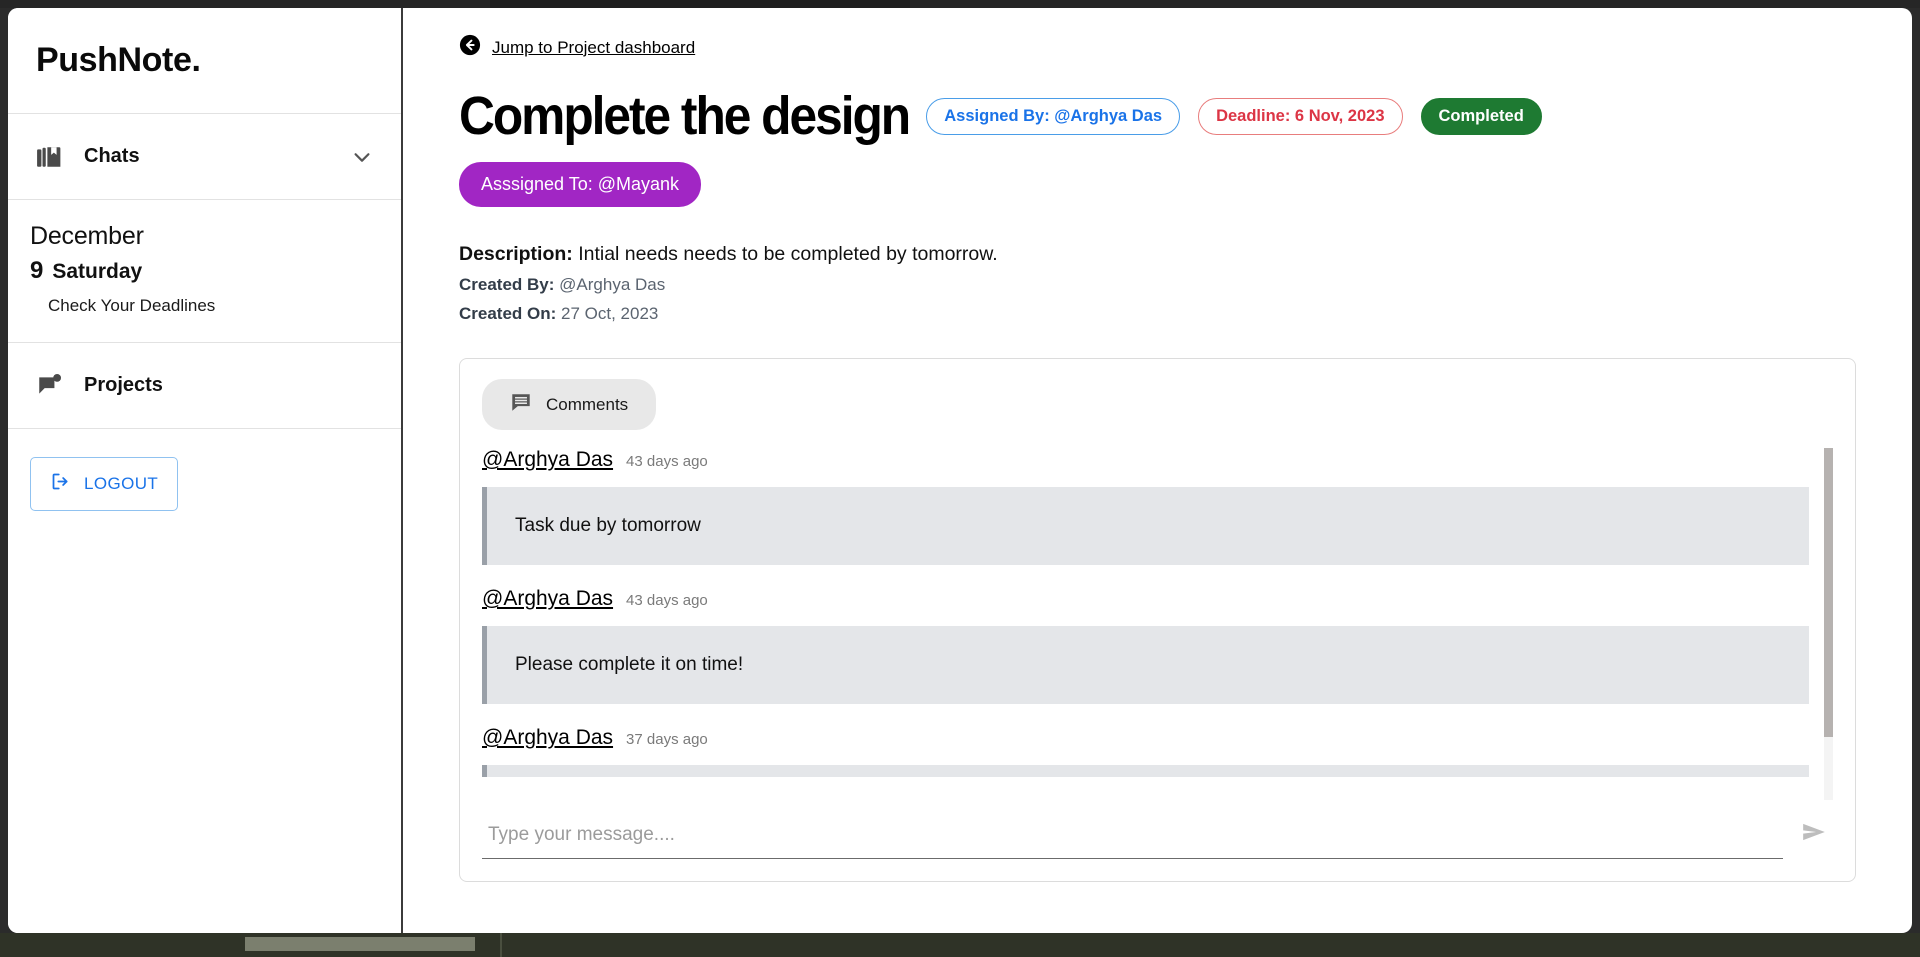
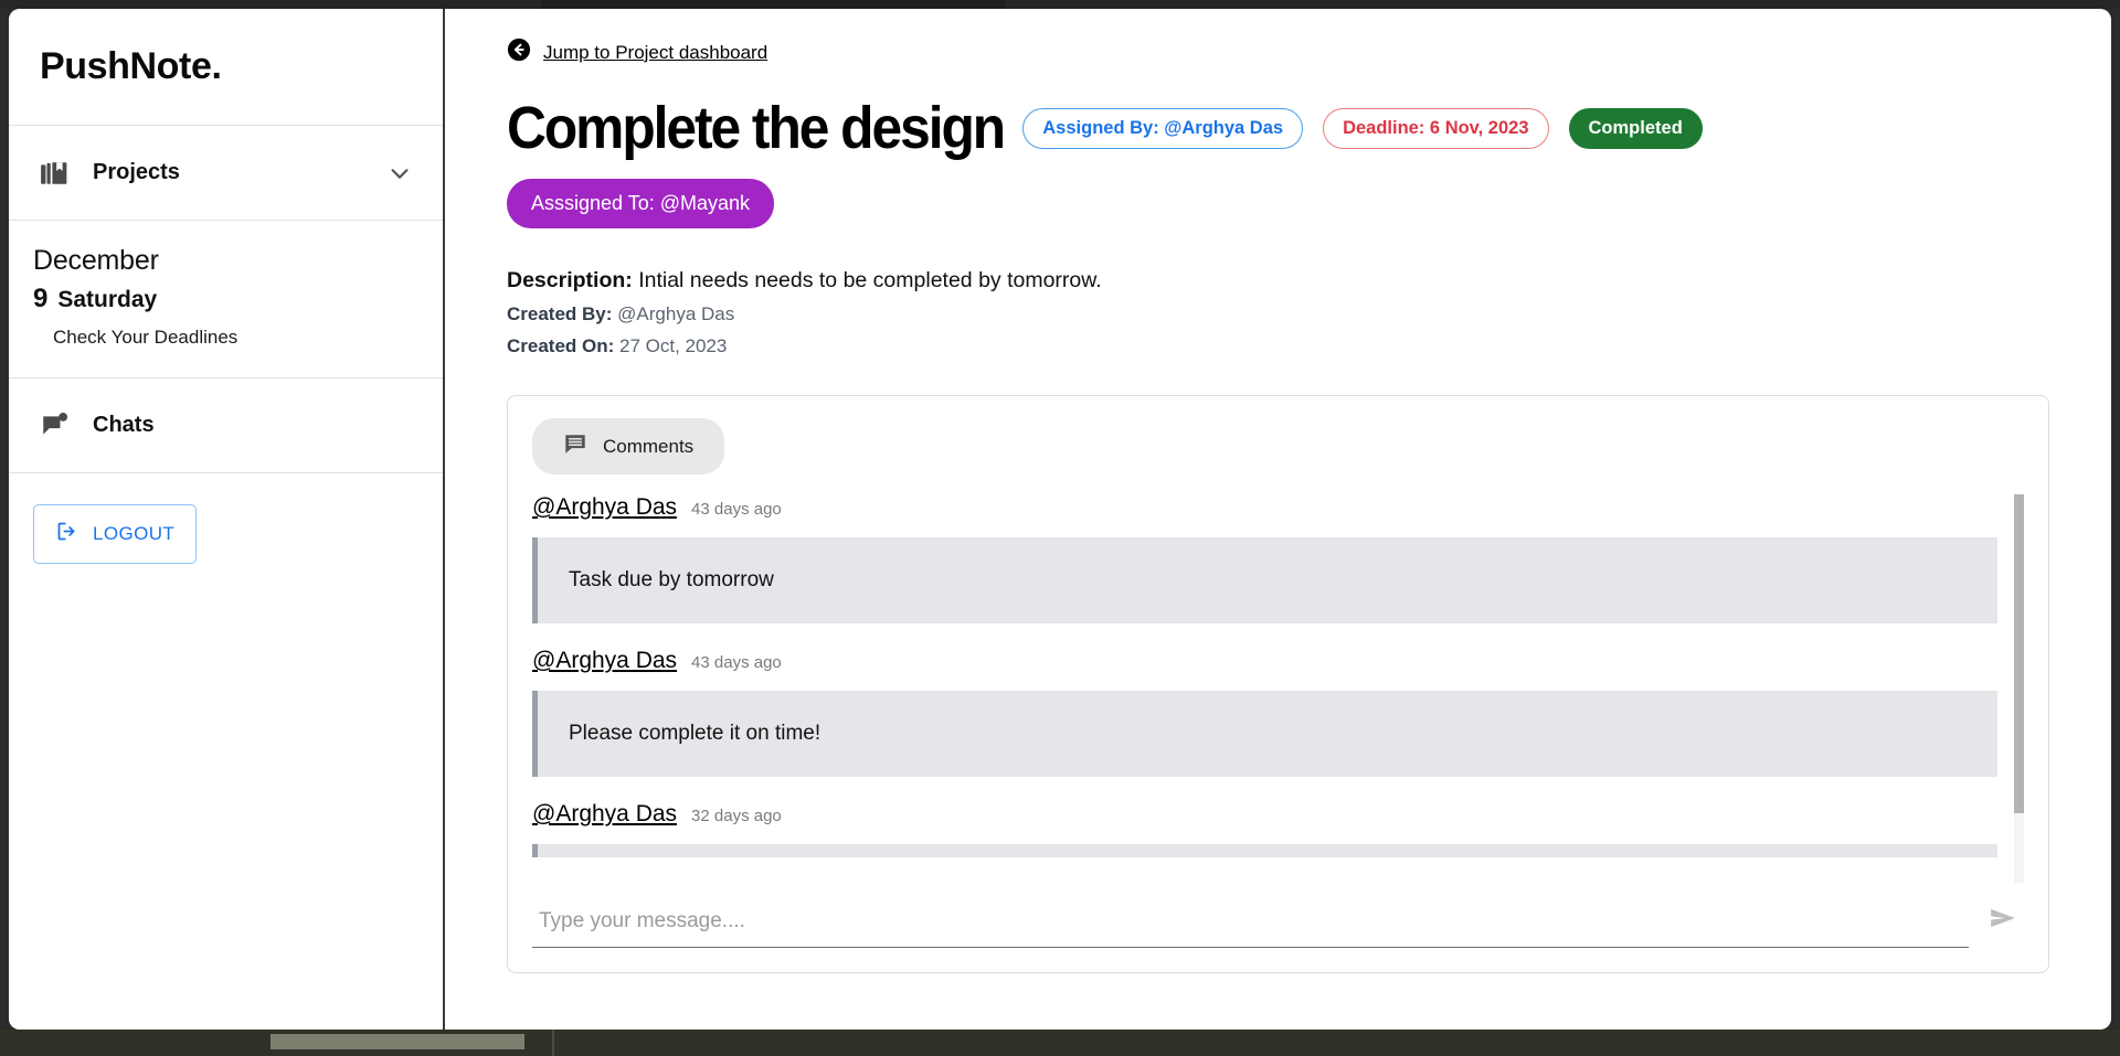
  PushNote.
- Chats
+ Projects
  December
  9
  Saturday
  Check Your Deadlines
- Projects
+ Chats
  LOGOUT
  Jump to Project dashboard
  Complete the design
  Assigned By: @Arghya Das
  Deadline: 6 Nov, 2023
  Completed
  Asssigned To: @Mayank
  Description: Intial needs needs to be completed by tomorrow.
  Created By: @Arghya Das
  Created On: 27 Oct, 2023
  Comments
  @Arghya Das
  43 days ago
  Task due by tomorrow
  @Arghya Das
  43 days ago
  Please complete it on time!
  @Arghya Das
- 37 days ago
+ 32 days ago
  Type your message....
